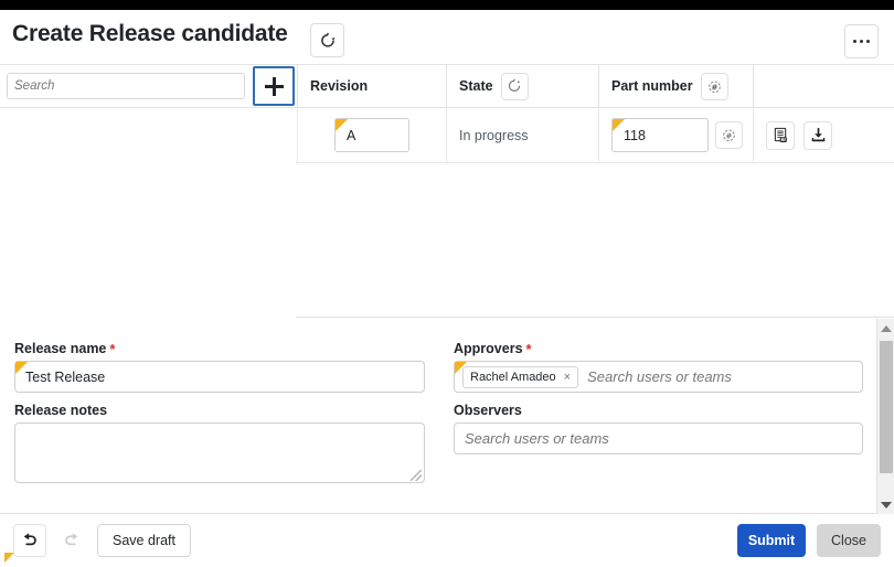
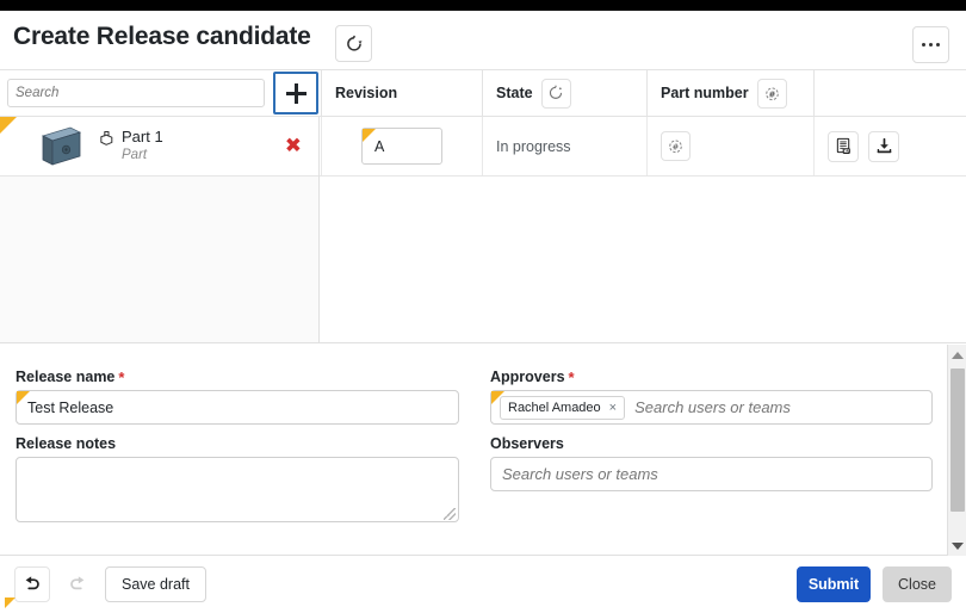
  Create Release candidate
  Search
  Revision
  State
  Part number
  #
+ Part 1
+ Part
+ ✖
  A
  In progress
- 118
  #
  Release name
  *
  Test Release
  Release notes
  Approvers
  *
  Rachel Amadeo
  ×
  Search users or teams
  Observers
  Search users or teams
  Save draft
  Submit
  Close
